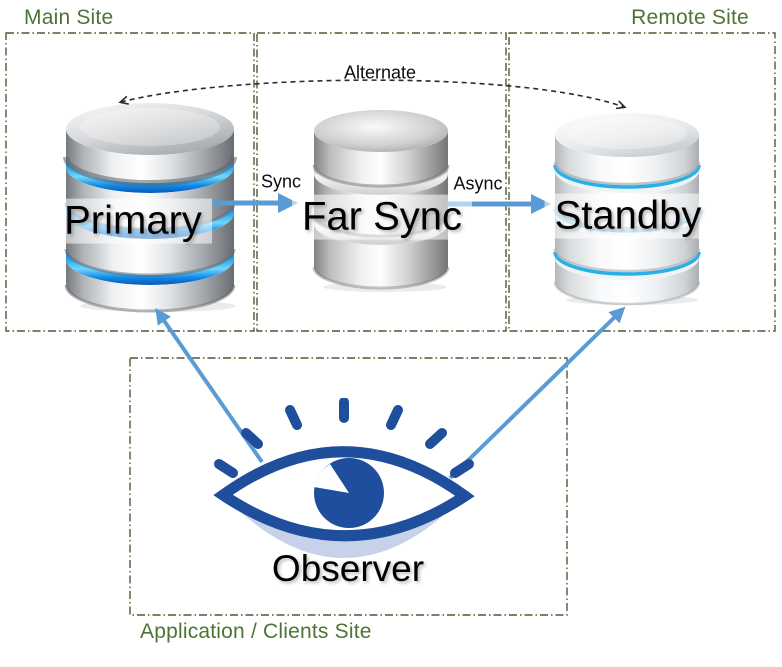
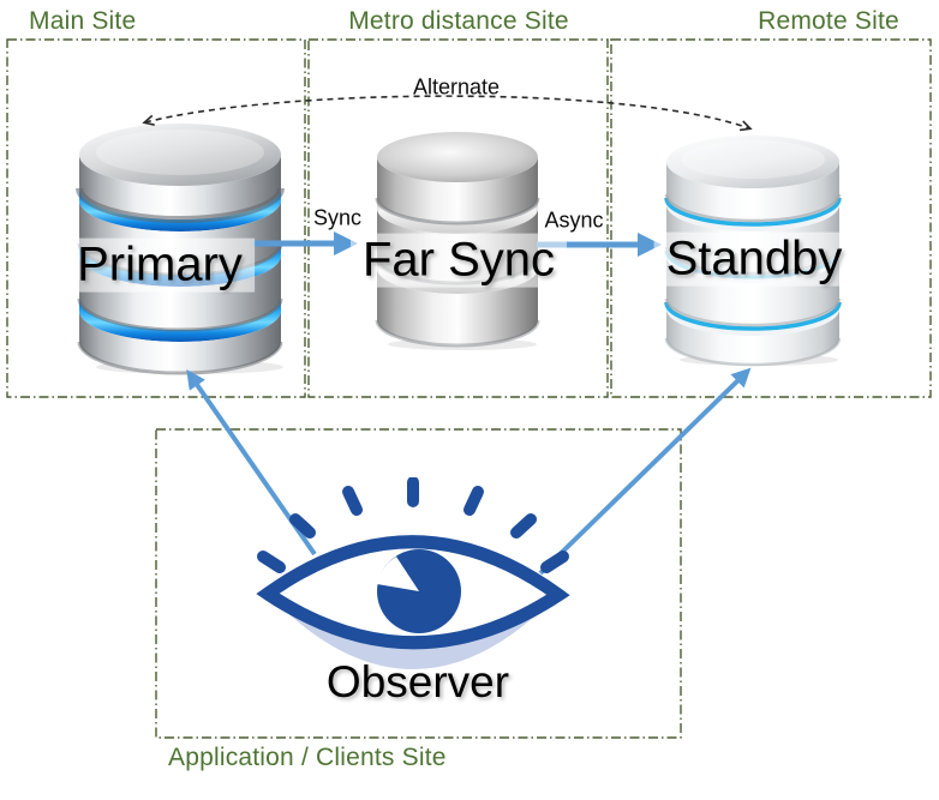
  Main Site
+ Metro distance Site
  Remote Site
  Application / Clients Site
  Primary
  Far Sync
  Standby
  Observer
  Sync
  Async
  Alternate
